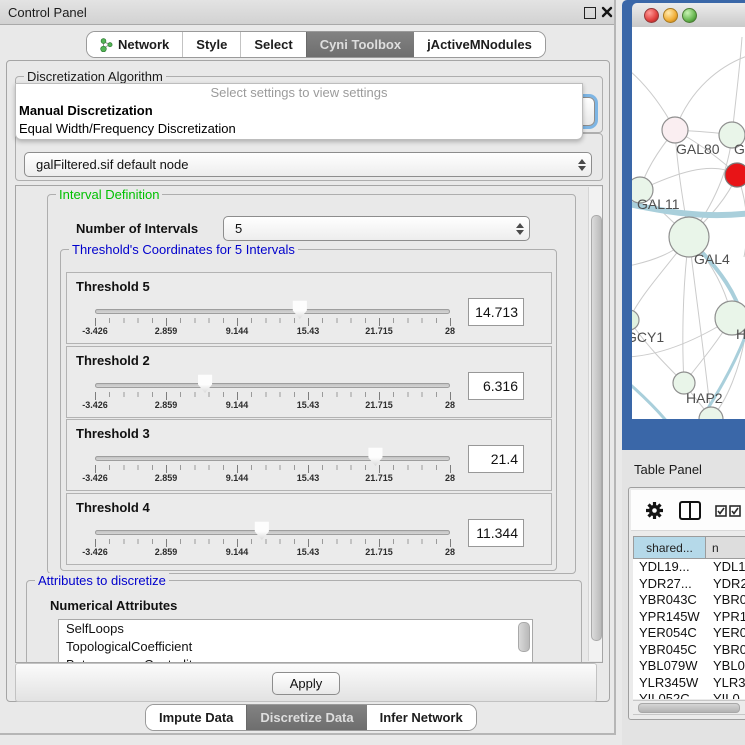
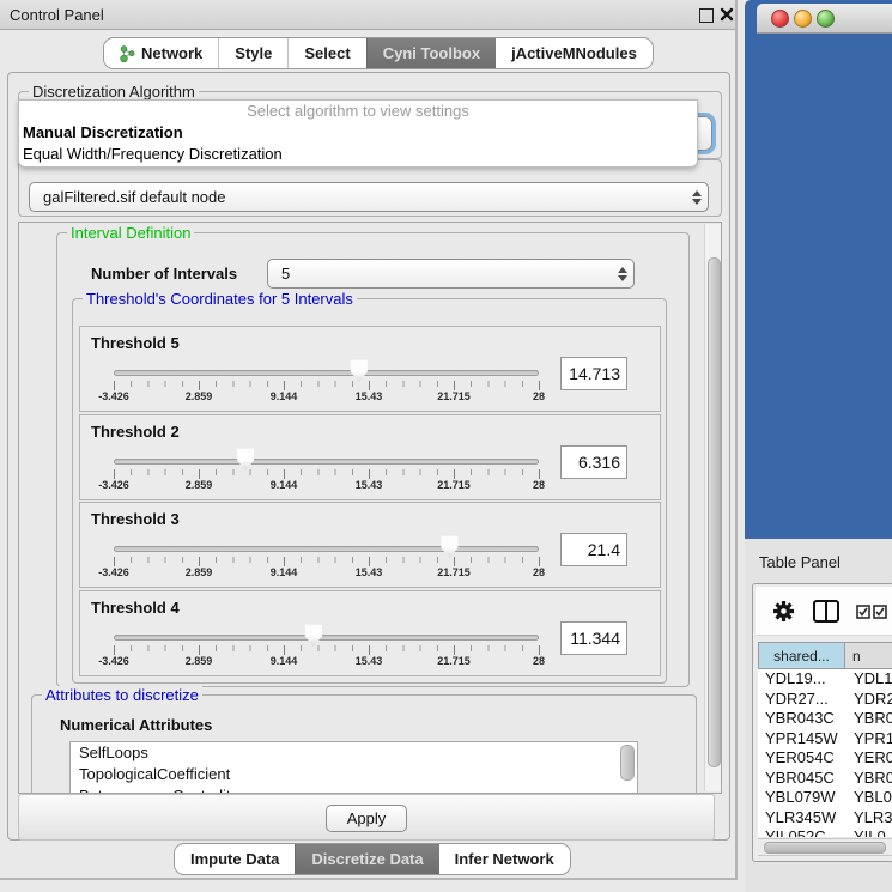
  Control Panel
  Network
  Style
  Select
  Cyni Toolbox
  jActiveMNodules
  Discretization Algorithm
- Select settings to view settings
+ Select algorithm to view settings
  Manual Discretization
  Equal Width/Frequency Discretization
  galFiltered.sif default node
  Interval Definition
  Number of Intervals
  5
  Threshold's Coordinates for 5 Intervals
  Threshold 5
  -3.426
  2.859
  9.144
  15.43
  21.715
  28
  14.713
  Threshold 2
  -3.426
  2.859
  9.144
  15.43
  21.715
  28
  6.316
  Threshold 3
  -3.426
  2.859
  9.144
  15.43
  21.715
  28
  21.4
  Threshold 4
  -3.426
  2.859
  9.144
  15.43
  21.715
  28
  11.344
  Attributes to discretize
  Numerical Attributes
  SelfLoops
  TopologicalCoefficient
  Apply
  Impute Data
  Discretize Data
  Infer Network
- GAL80
- G
- GAL11
- GAL4
- GCY1
- H
- HAP2
  Table Panel
  shared...
  n
  YDL19...
  YDL1
  YDR27...
  YDR2
  YBR043C
  YBR0
  YPR145W
  YPR1
  YER054C
  YER0
  YBR045C
  YBR0
  YBL079W
  YBL0
  YLR345W
  YLR3
  YIL052C
  YIL0
